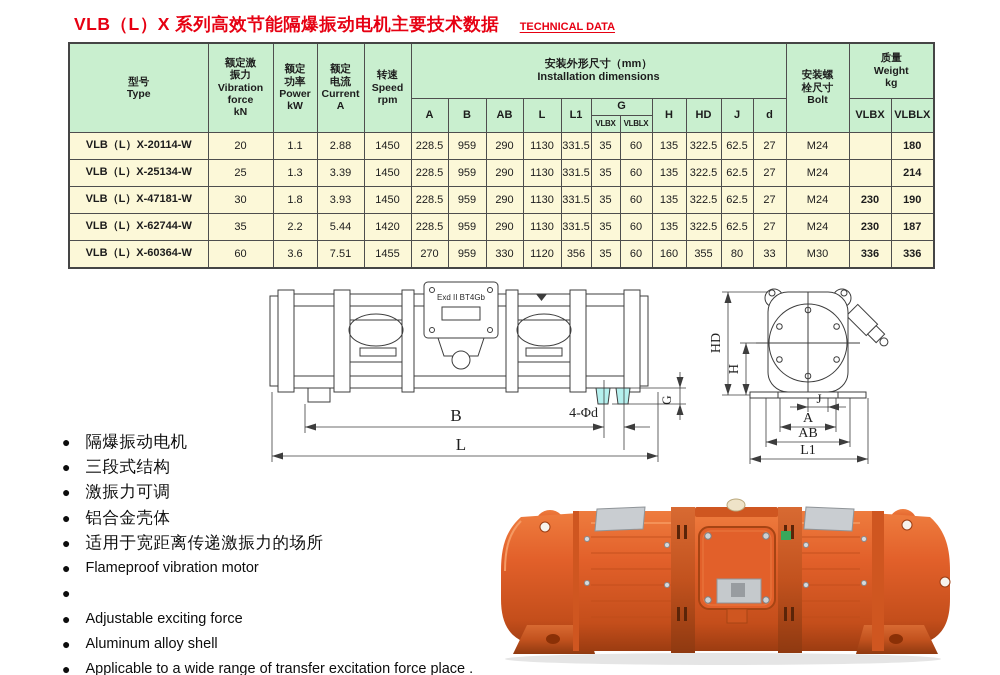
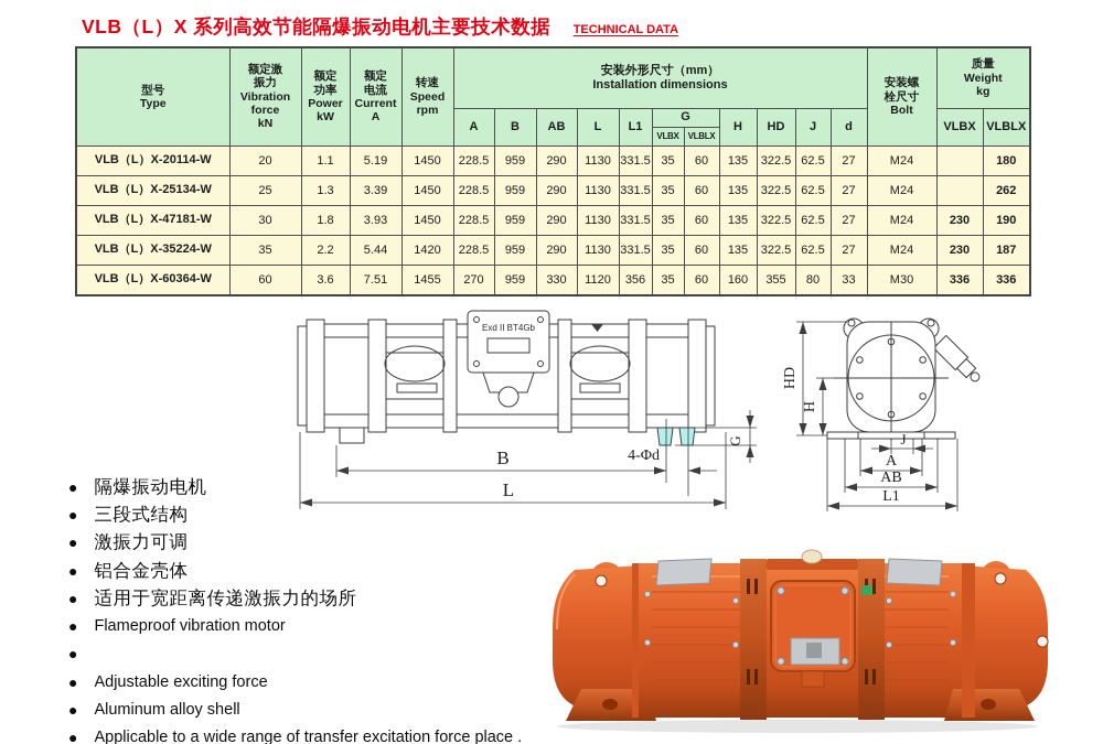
  VLB（L）X 系列高效节能隔爆振动电机主要技术数据 TECHNICAL DATA
  型号 Type	额定激 振力 Vibration force kN	额定 功率 Power kW	额定 电流 Current A	转速 Speed rpm	安装外形尺寸（mm） Installation dimensions	安装螺 栓尺寸 Bolt	质量 Weight kg
  A	B	AB	L	L1	G	H	HD	J	d	VLBX	VLBLX
  VLBX	VLBLX
- VLB（L）X-20114-W	20	1.1	2.88	1450	228.5	959	290	1130	331.5	35	60	135	322.5	62.5	27	M24		180
+ VLB（L）X-20114-W	20	1.1	5.19	1450	228.5	959	290	1130	331.5	35	60	135	322.5	62.5	27	M24		180
- VLB（L）X-25134-W	25	1.3	3.39	1450	228.5	959	290	1130	331.5	35	60	135	322.5	62.5	27	M24		214
+ VLB（L）X-25134-W	25	1.3	3.39	1450	228.5	959	290	1130	331.5	35	60	135	322.5	62.5	27	M24		262
  VLB（L）X-47181-W	30	1.8	3.93	1450	228.5	959	290	1130	331.5	35	60	135	322.5	62.5	27	M24	230	190
- VLB（L）X-62744-W	35	2.2	5.44	1420	228.5	959	290	1130	331.5	35	60	135	322.5	62.5	27	M24	230	187
+ VLB（L）X-35224-W	35	2.2	5.44	1420	228.5	959	290	1130	331.5	35	60	135	322.5	62.5	27	M24	230	187
  VLB（L）X-60364-W	60	3.6	7.51	1455	270	959	330	1120	356	35	60	160	355	80	33	M30	336	336
  Exd II BT4Gb
  B
  L
  4-Φd
  J
  A
  AB
  L1
  ●
  隔爆振动电机
  ●
  三段式结构
  ●
  激振力可调
  ●
  铝合金壳体
  ●
  适用于宽距离传递激振力的场所
  ●
  Flameproof vibration motor
  ●
  ●
  Adjustable exciting force
  ●
  Aluminum alloy shell
  ●
  Applicable to a wide range of transfer excitation force place .
